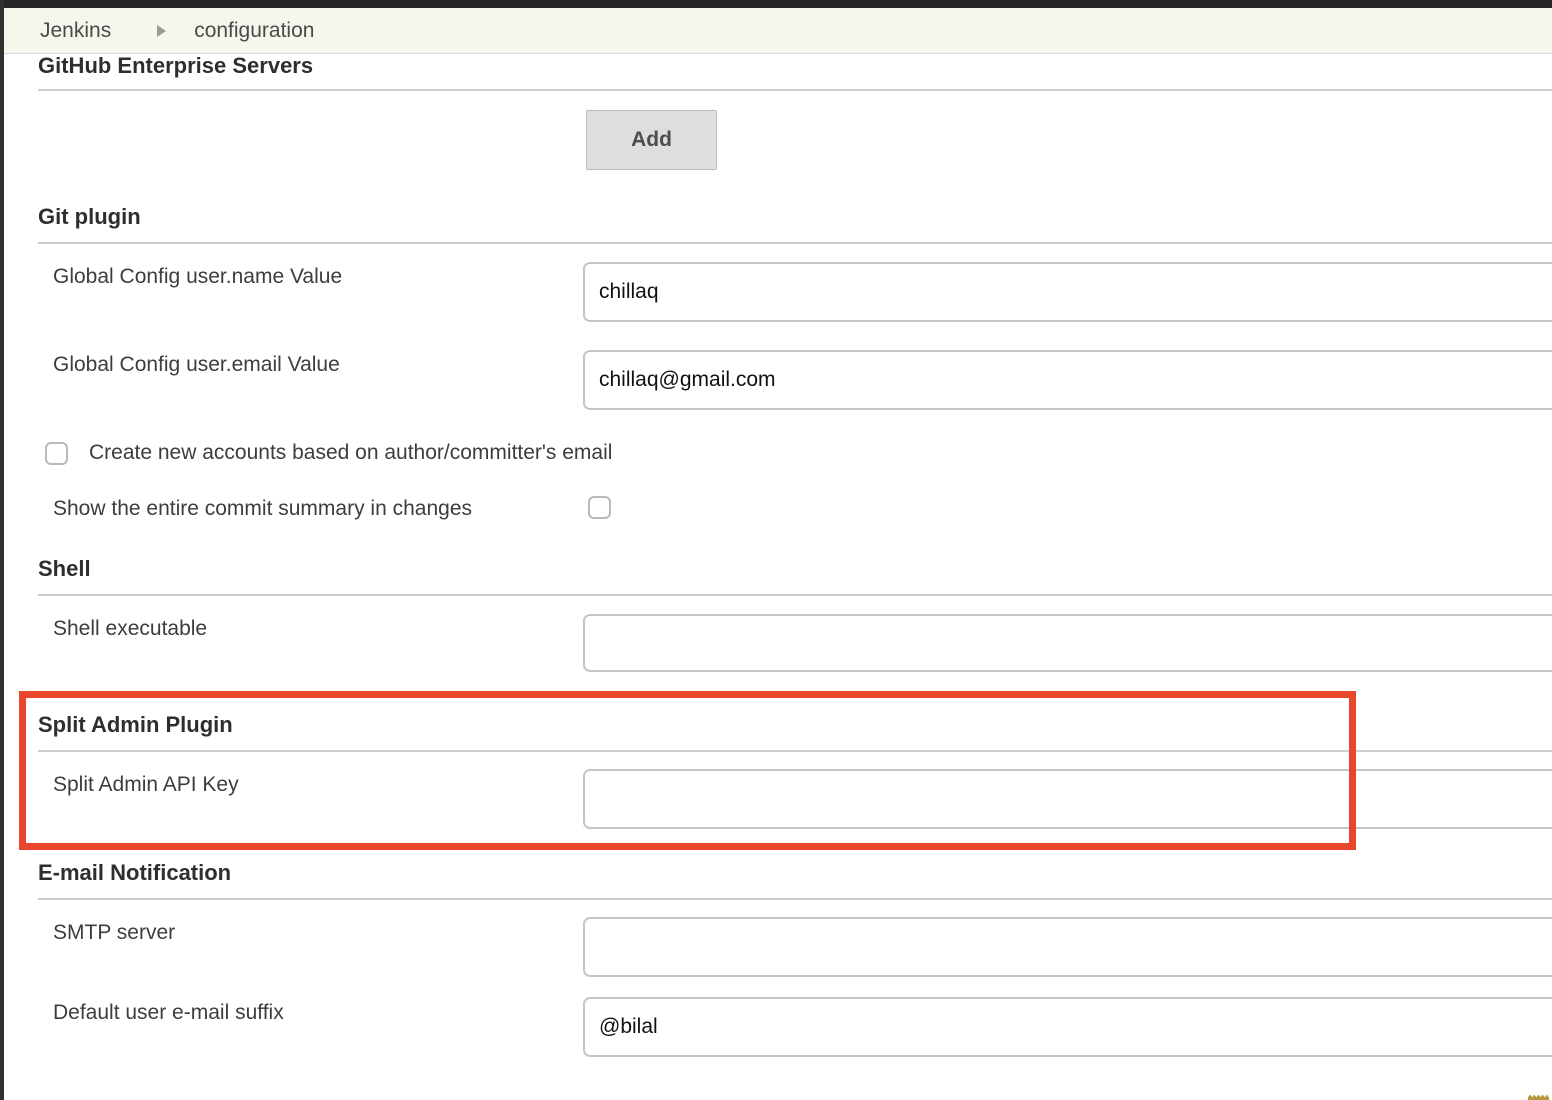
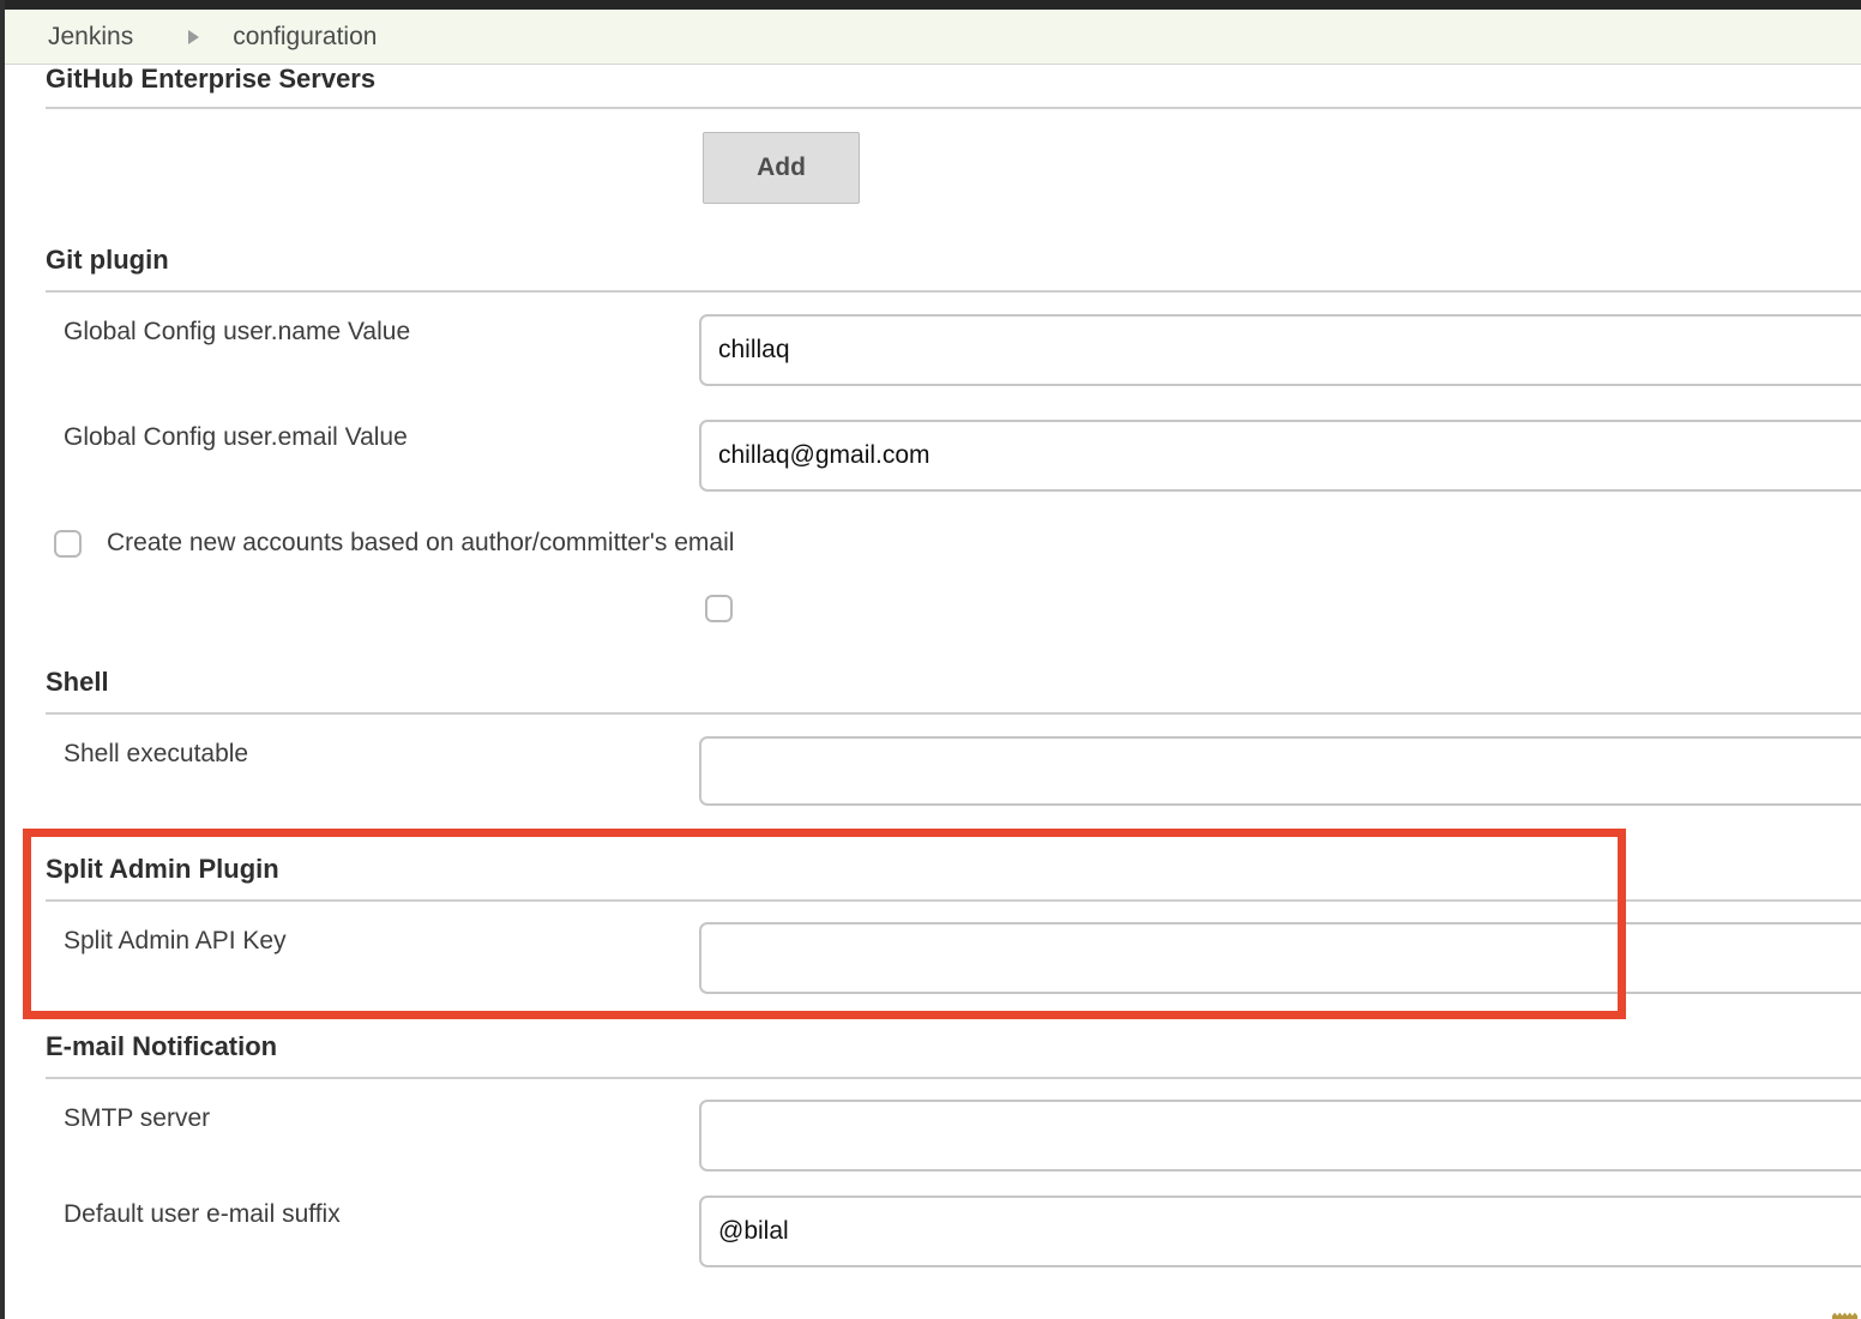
  Jenkins
  configuration
  GitHub Enterprise Servers
  Add
  Git plugin
  Global Config user.name Value
  chillaq
  Global Config user.email Value
  chillaq@gmail.com
  Create new accounts based on author/committer's email
- Show the entire commit summary in changes
  Shell
  Shell executable
  Split Admin Plugin
  Split Admin API Key
  E-mail Notification
  SMTP server
  Default user e-mail suffix
  @bilal
